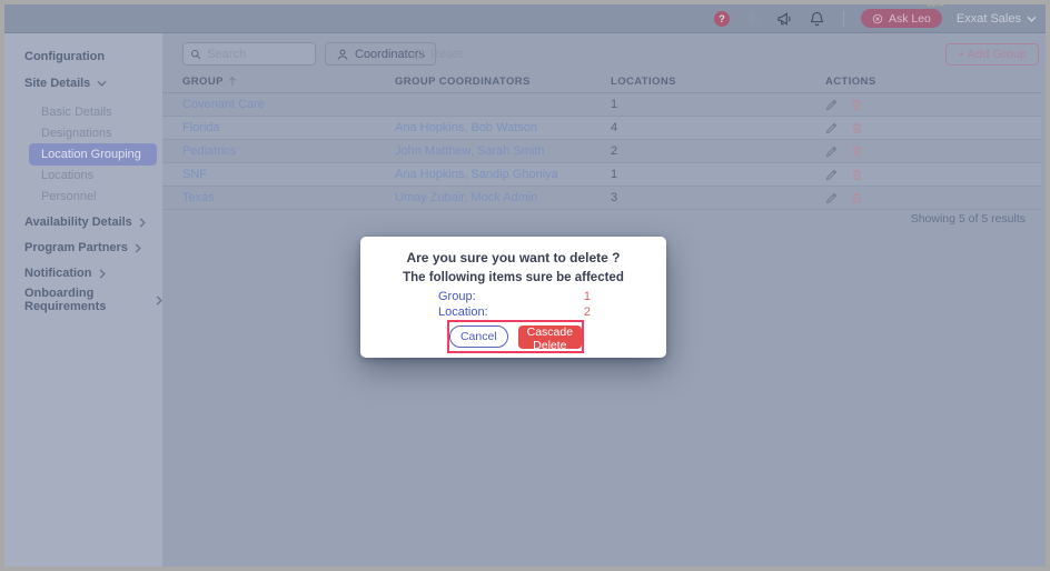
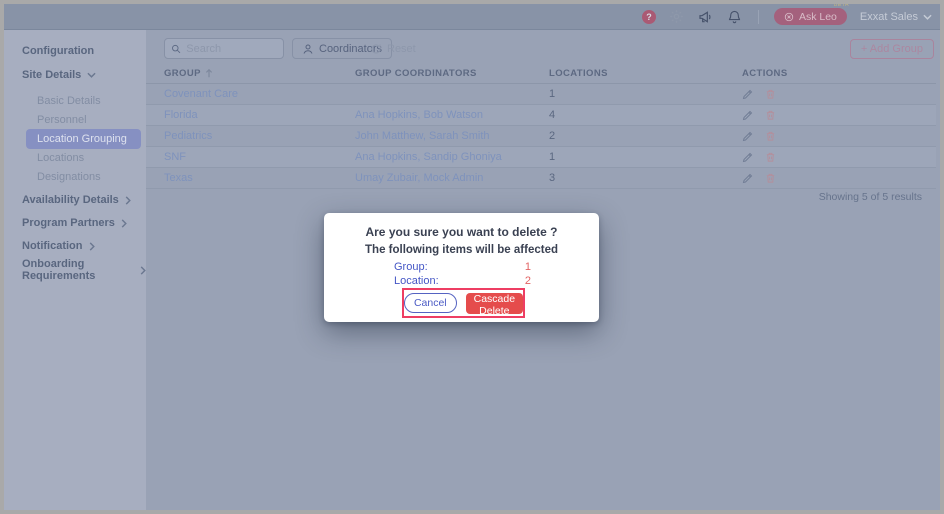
  ?
  Ask Leo
  Exxat Sales
  Configuration
  Site Details
  Basic Details
- Designations
+ Personnel
  Location Grouping
  Locations
- Personnel
+ Designations
  Availability Details
  Program Partners
  Notification
  Onboarding Requirements
  Coordinators
  + Add Group
  GROUP
  GROUP COORDINATORS
  LOCATIONS
  ACTIONS
  Covenant Care
  1
  Florida
  Ana Hopkins, Bob Watson
  4
  Pediatrics
  John Matthew, Sarah Smith
  2
  SNF
  Ana Hopkins, Sandip Ghoniya
  1
  Texas
  Umay Zubair, Mock Admin
  3
  Showing 5 of 5 results
  Are you sure you want to delete ?
- The following items sure be affected
+ The following items will be affected
  Group:
  1
  Location:
  2
  Cancel
  Cascade Delete
